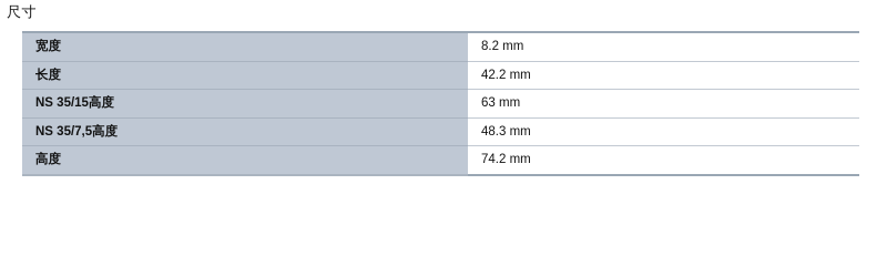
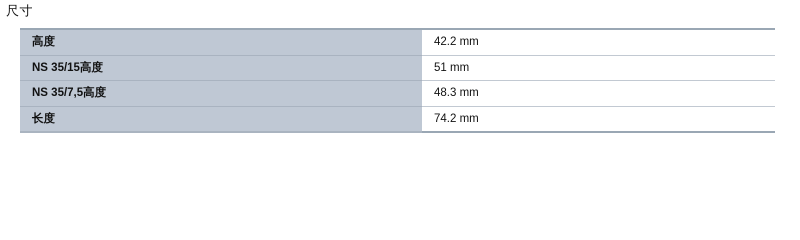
  尺寸
- 宽度	8.2 mm
- 长度	42.2 mm
+ 高度	42.2 mm
- NS 35/15高度	63 mm
+ NS 35/15高度	51 mm
  NS 35/7,5高度	48.3 mm
- 高度	74.2 mm
+ 长度	74.2 mm
